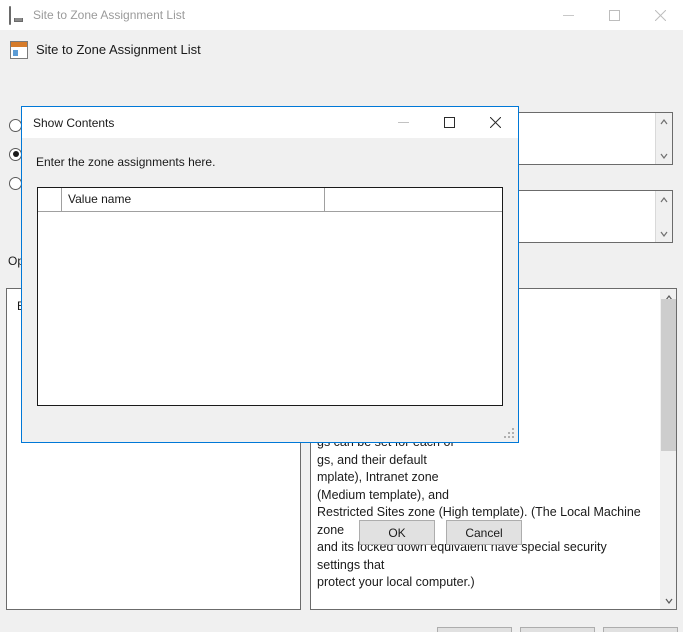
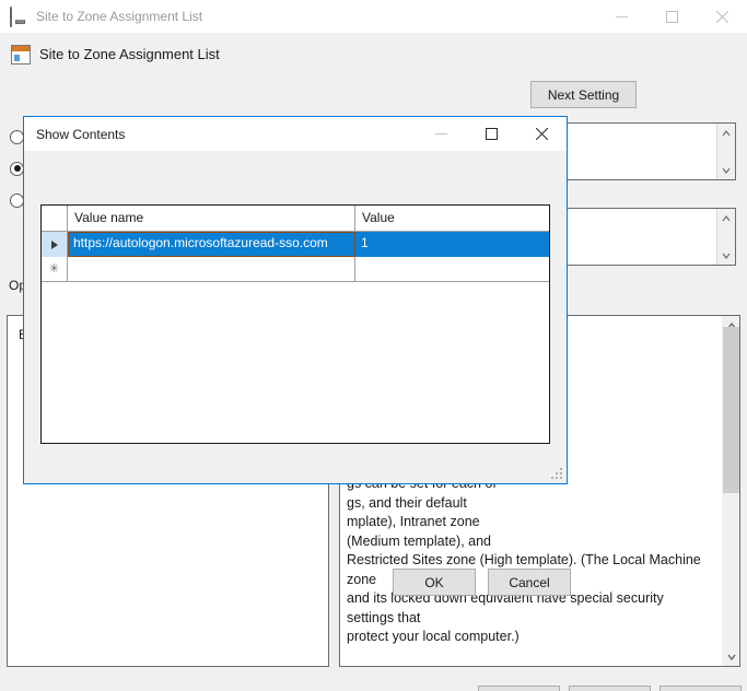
  Site to Zone Assignment List
  Site to Zone Assignment List
+ Next Setting
  gs, and their default
  mplate), Intranet zone
  (Medium template), and
  Restricted Sites zone (High template). (The Local Machine zone
  and its locked down equivalent have special security settings that
  protect your local computer.)
  Show Contents
- Enter the zone assignments here.
  Value name
+ Value
+ https://autologon.microsoftazuread-sso.com
+ 1
+ ✳
  OK
  Cancel
